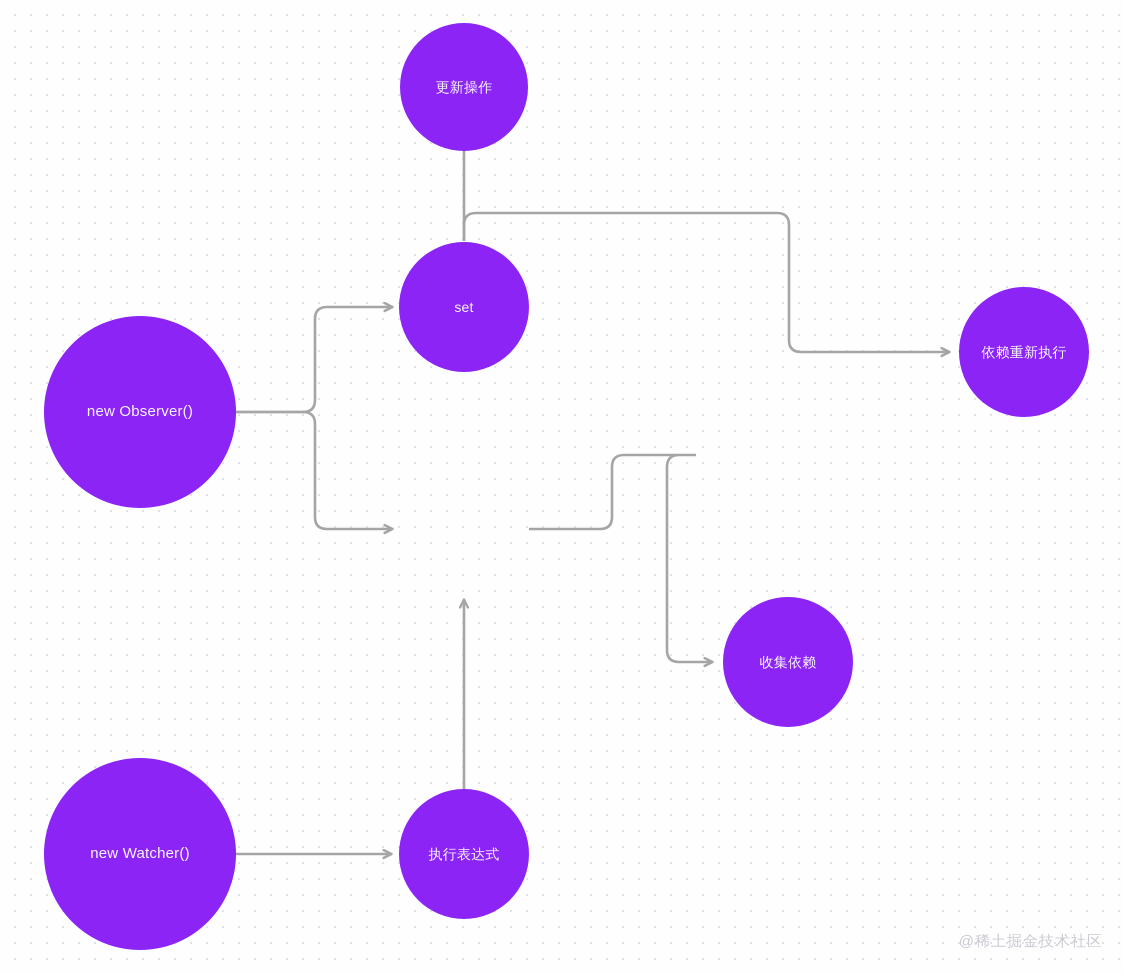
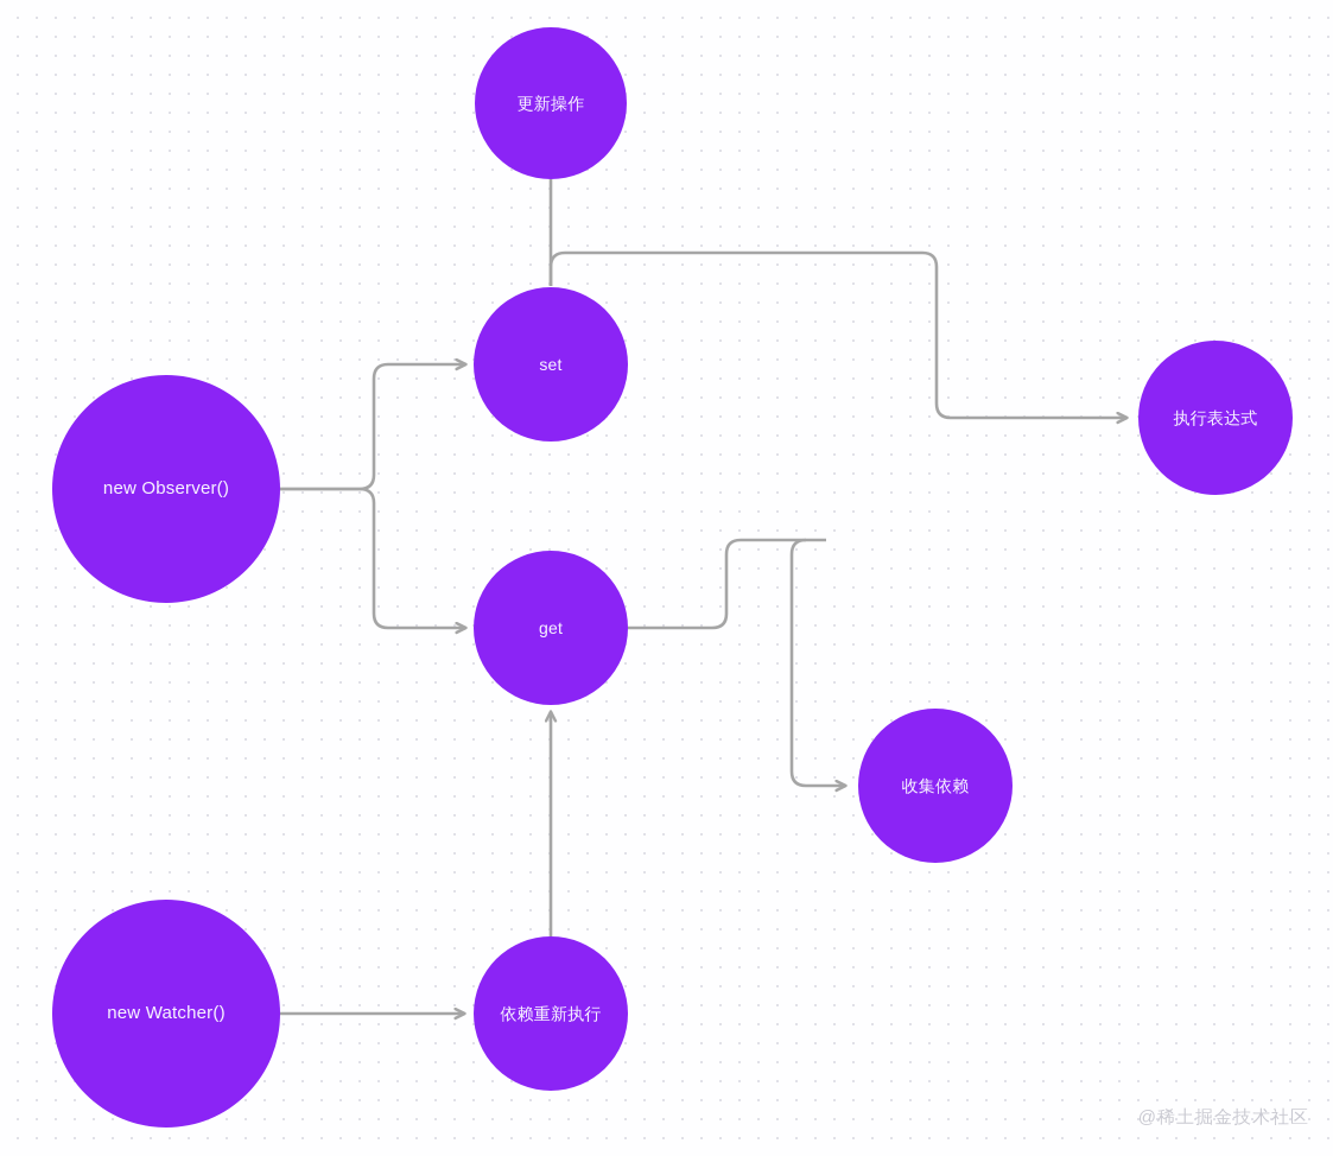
  更新操作
  new Observer()
  set
+ get
- 依赖重新执行
+ 执行表达式
  收集依赖
  new Watcher()
- 执行表达式
+ 依赖重新执行
  @稀土掘金技术社区
